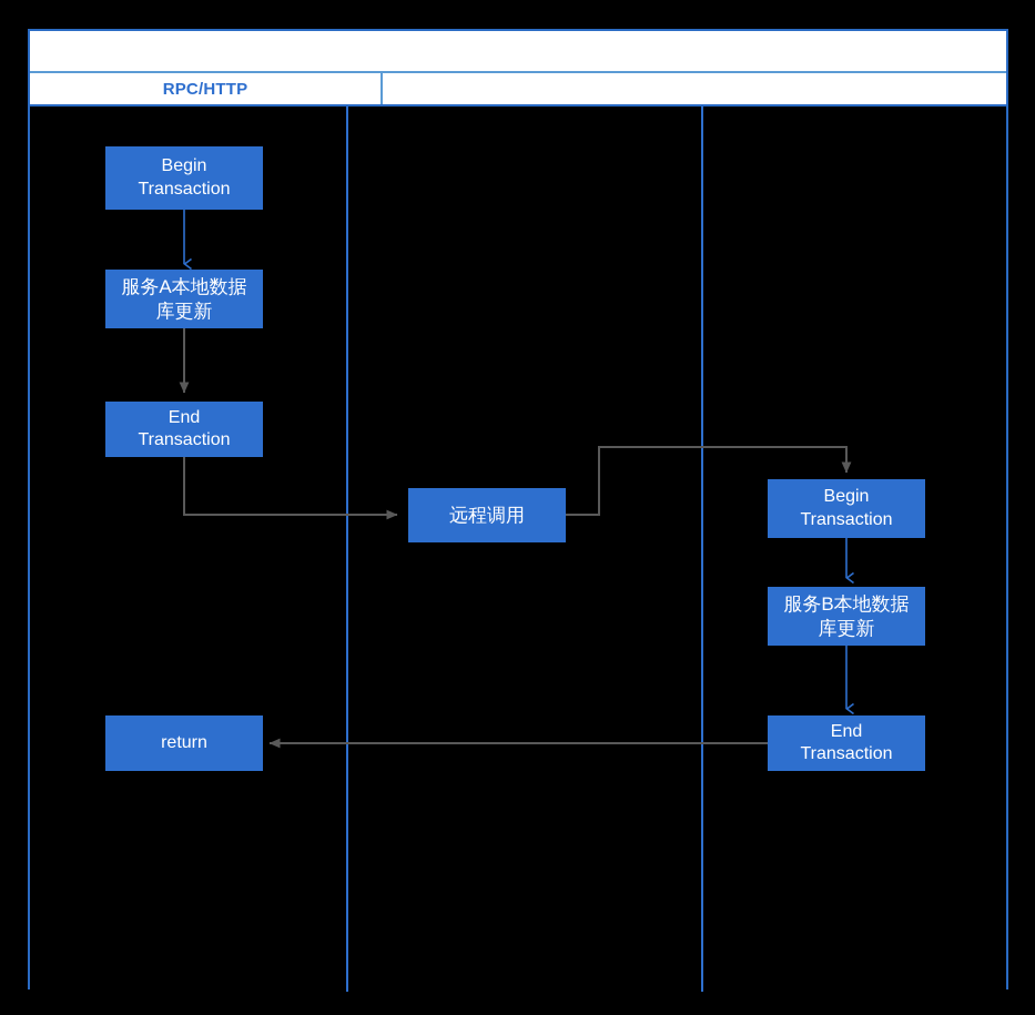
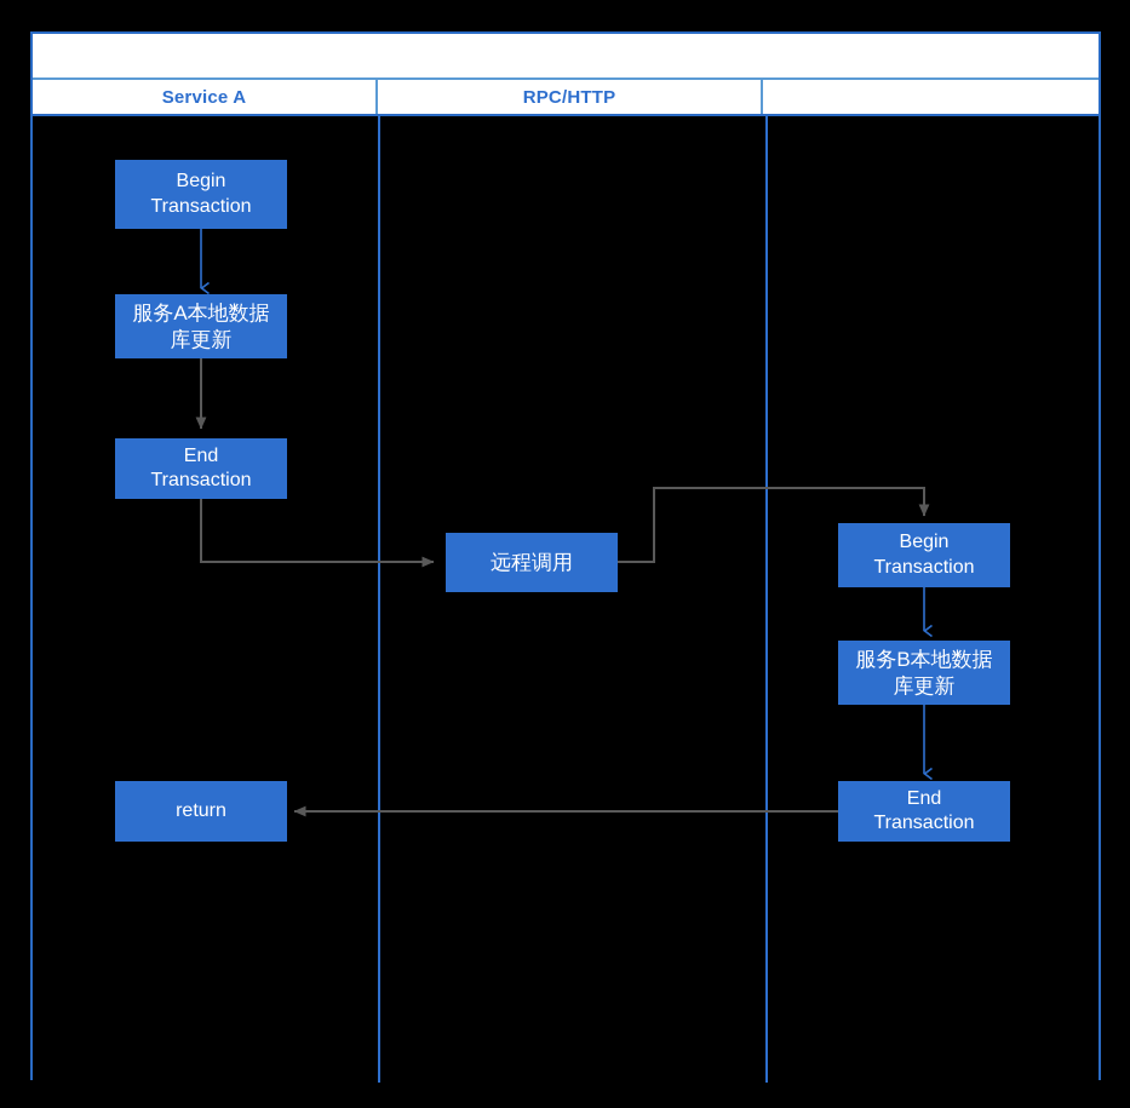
+ Service A
  RPC/HTTP
  Begin
  Transaction
  服务A本地数据
  库更新
  End
  Transaction
  return
  远程调用
  Begin
  Transaction
  服务B本地数据
  库更新
  End
  Transaction
